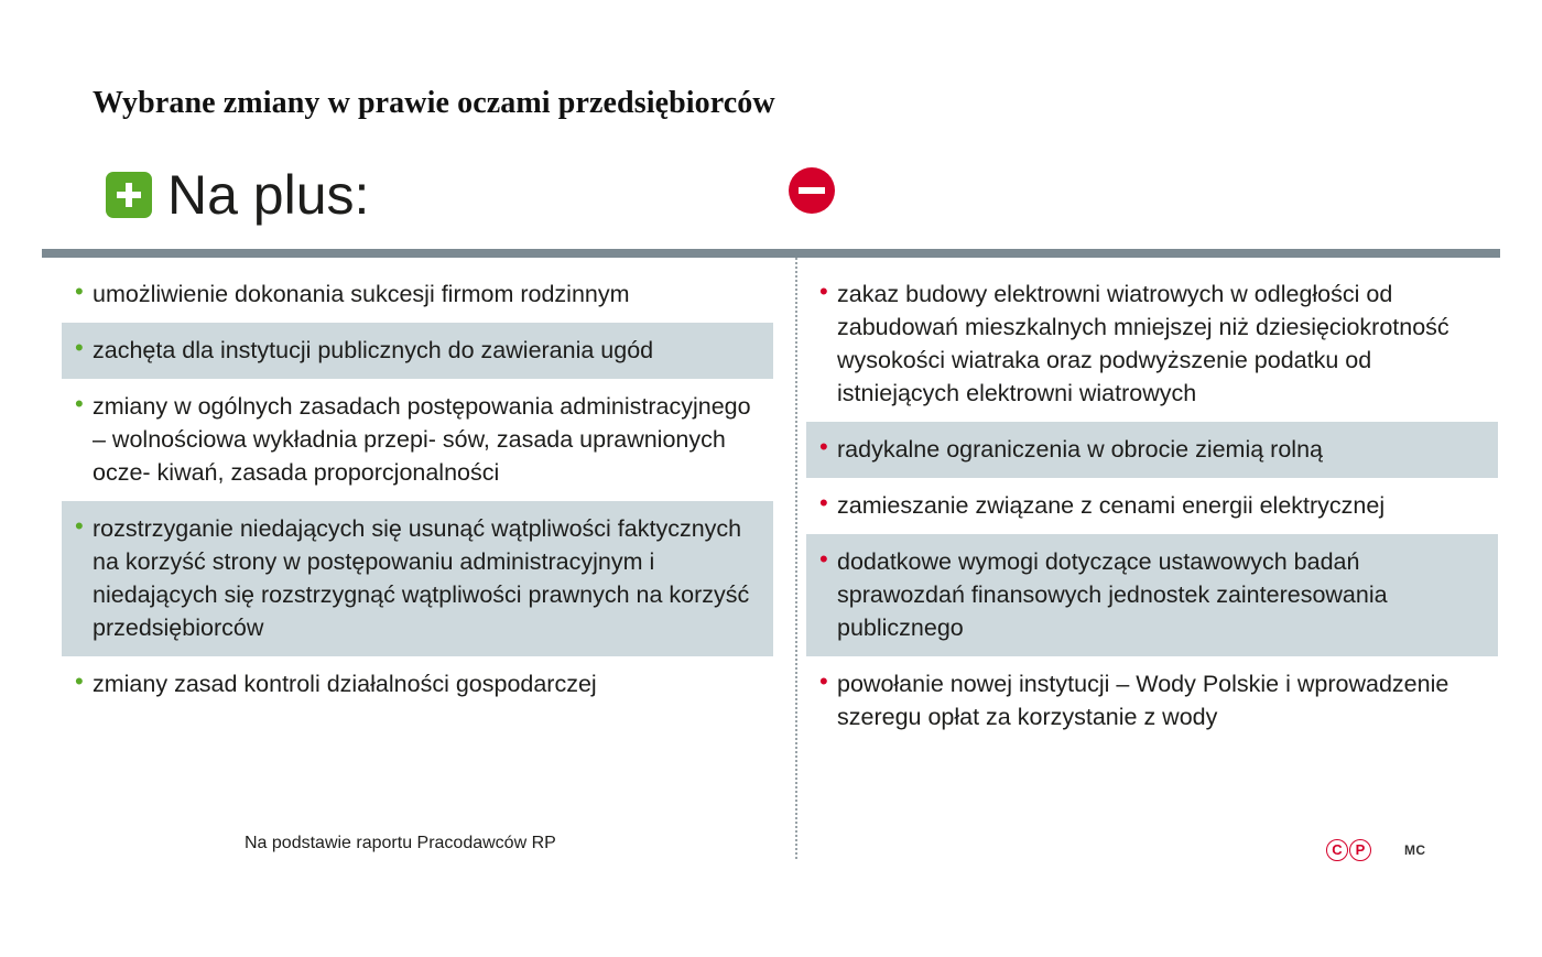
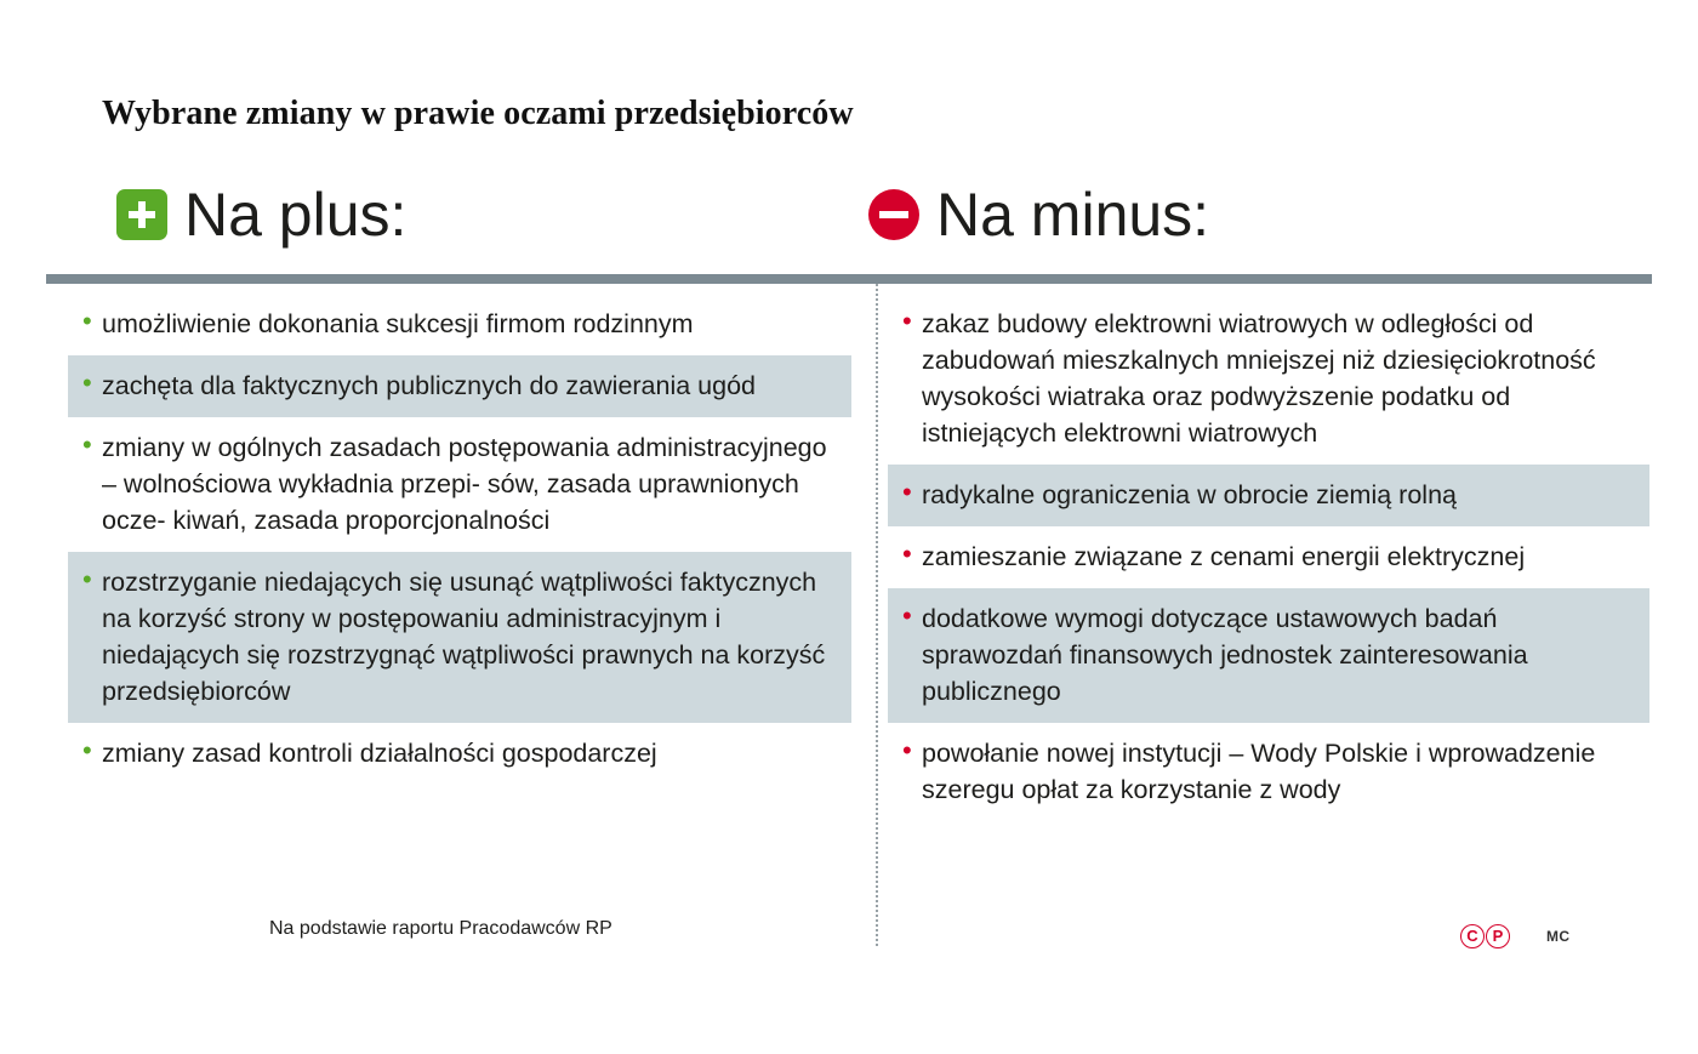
  Wybrane zmiany w prawie oczami przedsiębiorców
  Na plus:
+ Na minus:
  •
  umożliwienie dokonania sukcesji firmom rodzinnym
  •
- zachęta dla instytucji publicznych do zawierania ugód
+ zachęta dla faktycznych publicznych do zawierania ugód
  •
  zmiany w ogólnych zasadach postępowania administracyjnego – wolnościowa wykładnia przepi- sów, zasada uprawnionych ocze- kiwań, zasada proporcjonalności
  •
  rozstrzyganie niedających się usunąć wątpliwości faktycznych na korzyść strony w postępowaniu administracyjnym i niedających się rozstrzygnąć wątpliwości prawnych na korzyść przedsiębiorców
  •
  zmiany zasad kontroli działalności gospodarczej
  •
  zakaz budowy elektrowni wiatrowych w odległości od zabudowań mieszkalnych mniejszej niż dziesięciokrotność wysokości wiatraka oraz podwyższenie podatku od istniejących elektrowni wiatrowych
  •
  radykalne ograniczenia w obrocie ziemią rolną
  •
  zamieszanie związane z cenami energii elektrycznej
  •
  dodatkowe wymogi dotyczące ustawowych badań sprawozdań finansowych jednostek zainteresowania publicznego
  •
  powołanie nowej instytucji – Wody Polskie i wprowadzenie szeregu opłat za korzystanie z wody
  Na podstawie raportu Pracodawców RP
  C
  P
  MC
